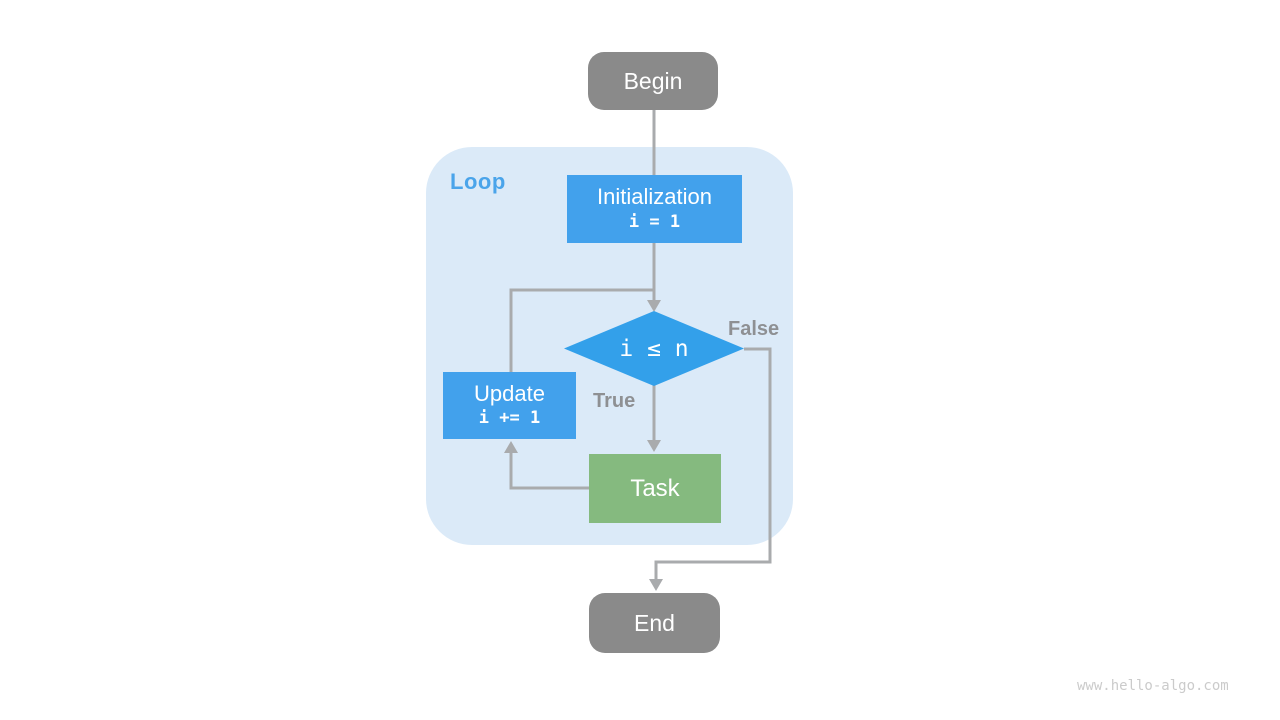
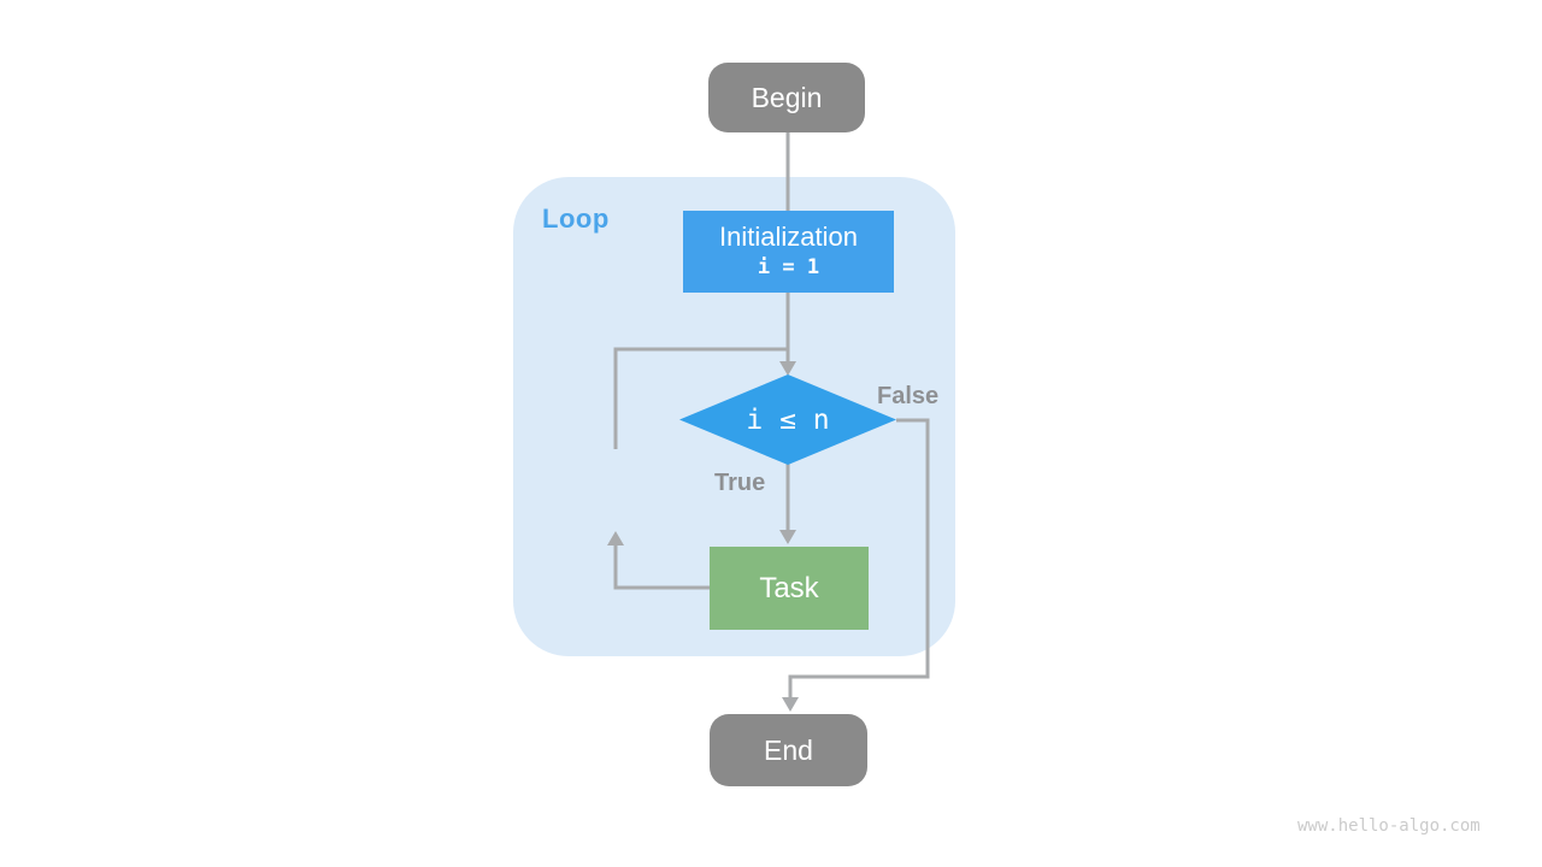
  Loop
  Begin
  Initialization
  i = 1
  i ≤ n
- Update
- i += 1
  Task
  End
  True
  False
  www.hello-algo.com
